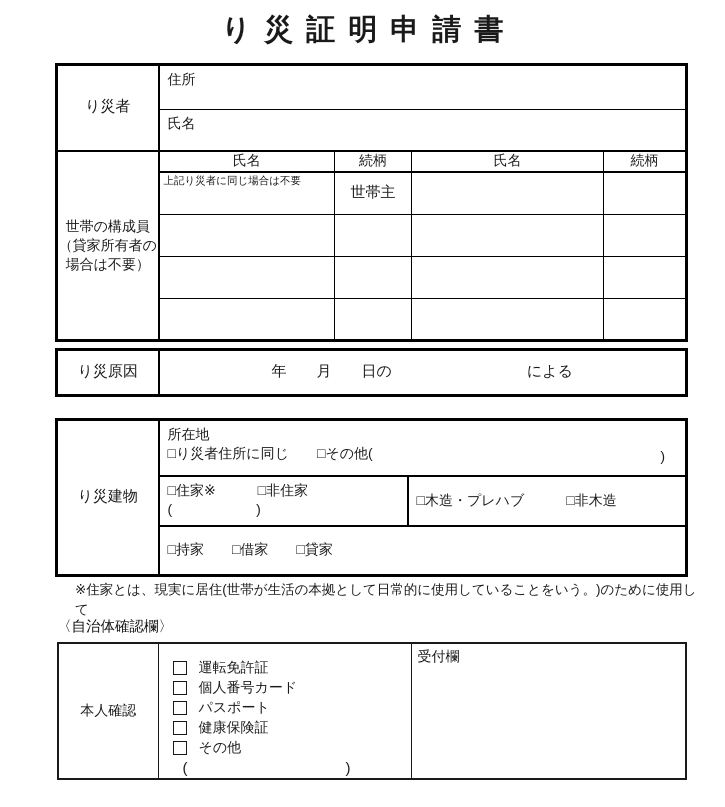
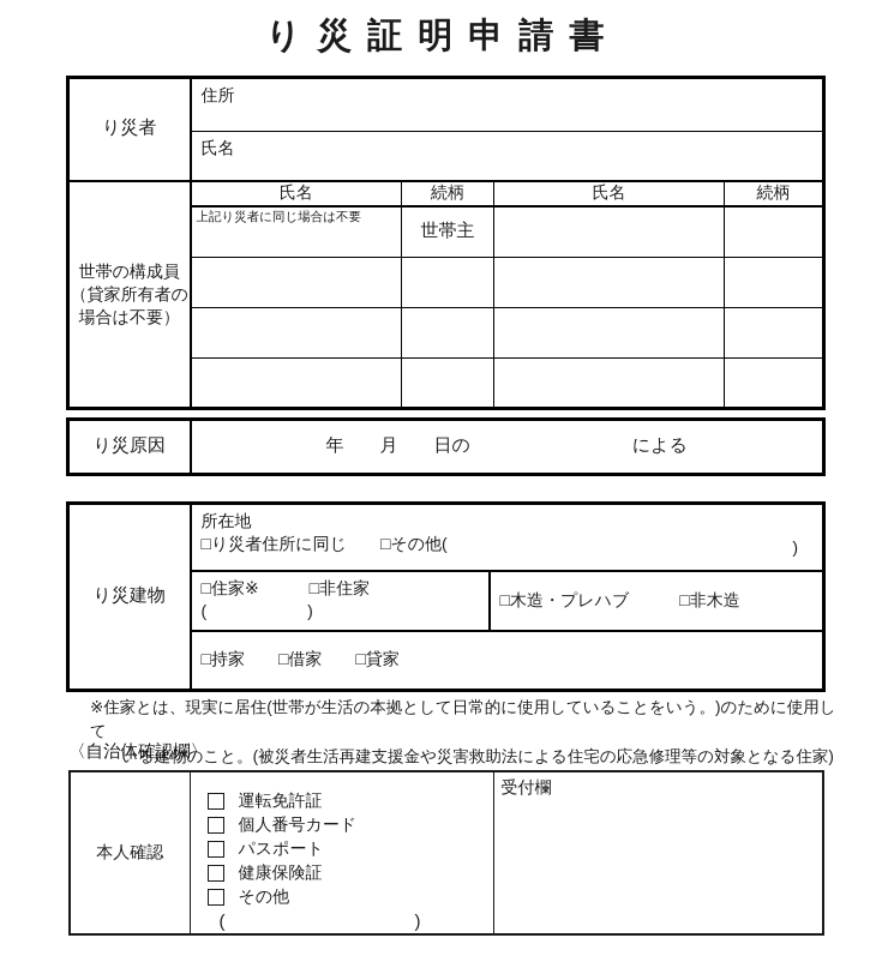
  り災証明申請書
  り災者	住所
  氏名
  世帯の構成員 （貸家所有者の 場合は不要）	氏名	続柄	氏名	続柄
  上記り災者に同じ場合は不要	世帯主
  り災原因	年 月 日の による
  り災建物	所在地 □り災者住所に同じ □その他( )
  □住家※ □非住家( )	□木造・プレハブ □非木造
  □持家 □借家 □貸家
  ※住家とは、現実に居住(世帯が生活の本拠として日常的に使用していることをいう。)のために使用して
+ いる建物のこと。(被災者生活再建支援金や災害救助法による住宅の応急修理等の対象となる住家)
  〈自治体確認欄〉
  本人確認	運転免許証 個人番号カード パスポート 健康保険証 その他 ( )	受付欄
